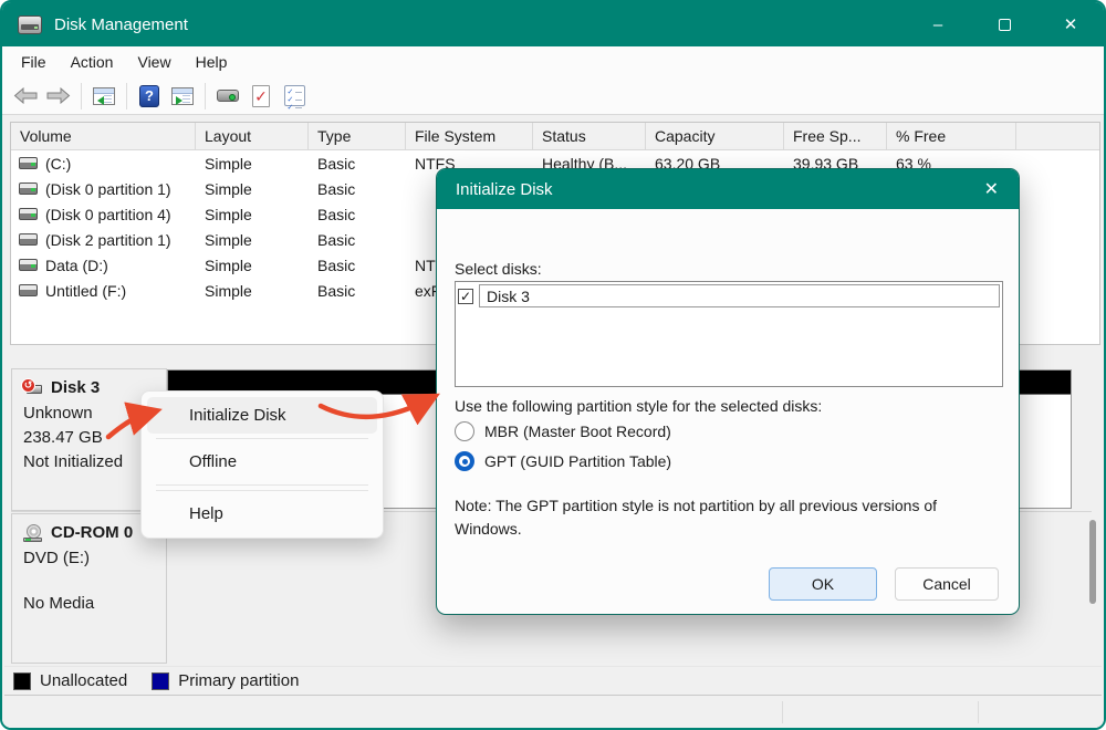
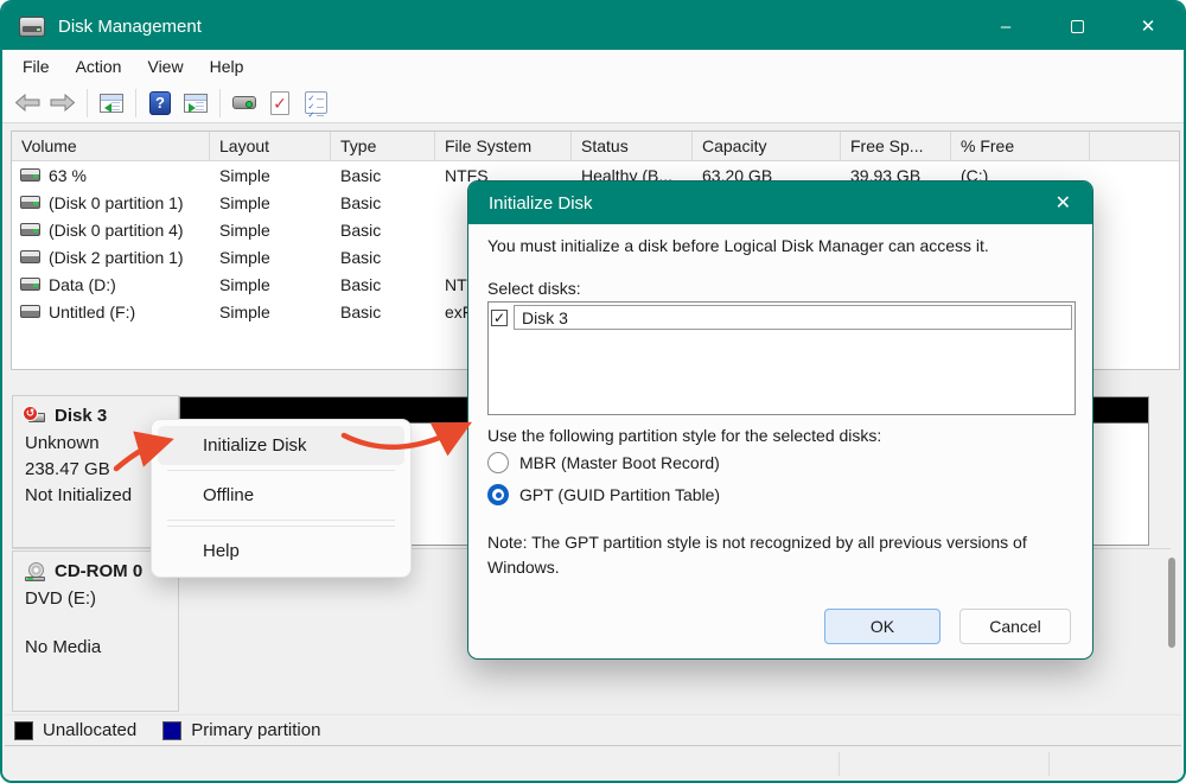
  Disk Management
  –
  ✕
  File
  Action
  View
  Help
  ?
  ✓
  Volume
  Layout
  Type
  File System
  Status
  Capacity
  Free Sp...
  % Free
- (C:)
+ 63 %
  Simple
  Basic
  NTFS
  Healthy (B...
  63.20 GB
  39.93 GB
- 63 %
+ (C:)
  (Disk 0 partition 1)
  Simple
  Basic
  (Disk 0 partition 4)
  Simple
  Basic
  (Disk 2 partition 1)
  Simple
  Basic
  Data (D:)
  Simple
  Basic
  Untitled (F:)
  Simple
  Basic
  ↺
  Disk 3
  Unknown
  238.47 GB
  Not Initialized
  CD-ROM 0
  DVD (E:)
  No Media
  Unallocated
  Primary partition
  Initialize Disk
  Offline
  Help
  Initialize Disk
  ✕
+ You must initialize a disk before Logical Disk Manager can access it.
  Select disks:
  ✓
  Disk 3
  Use the following partition style for the selected disks:
  MBR (Master Boot Record)
  GPT (GUID Partition Table)
- Note: The GPT partition style is not partition by all previous versions of
+ Note: The GPT partition style is not recognized by all previous versions of
  Windows.
  OK
  Cancel
